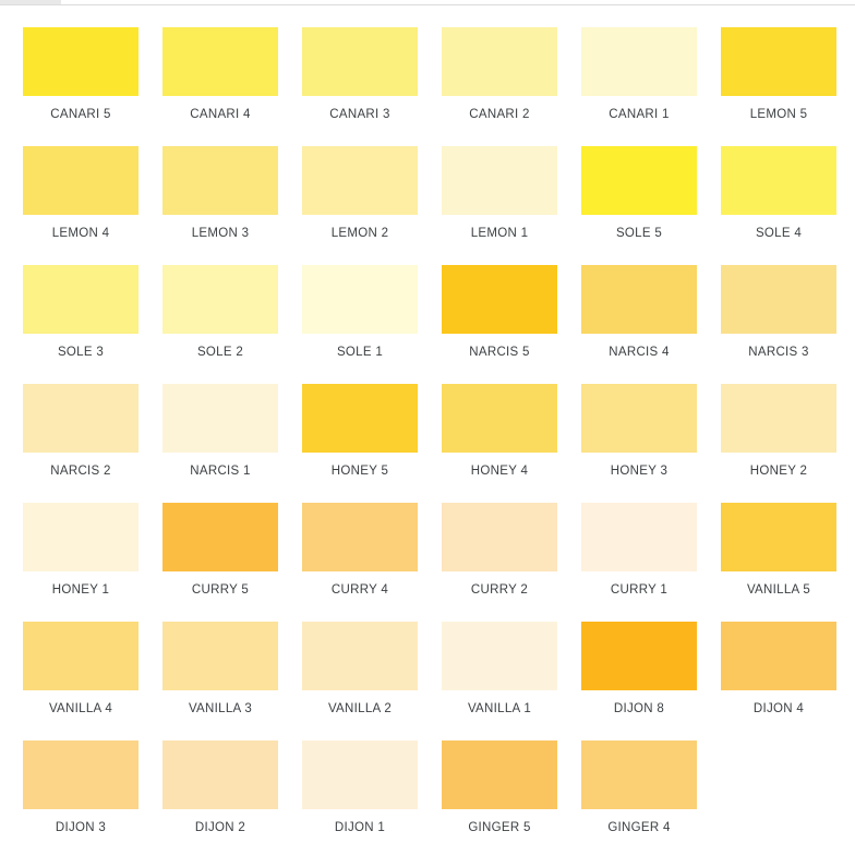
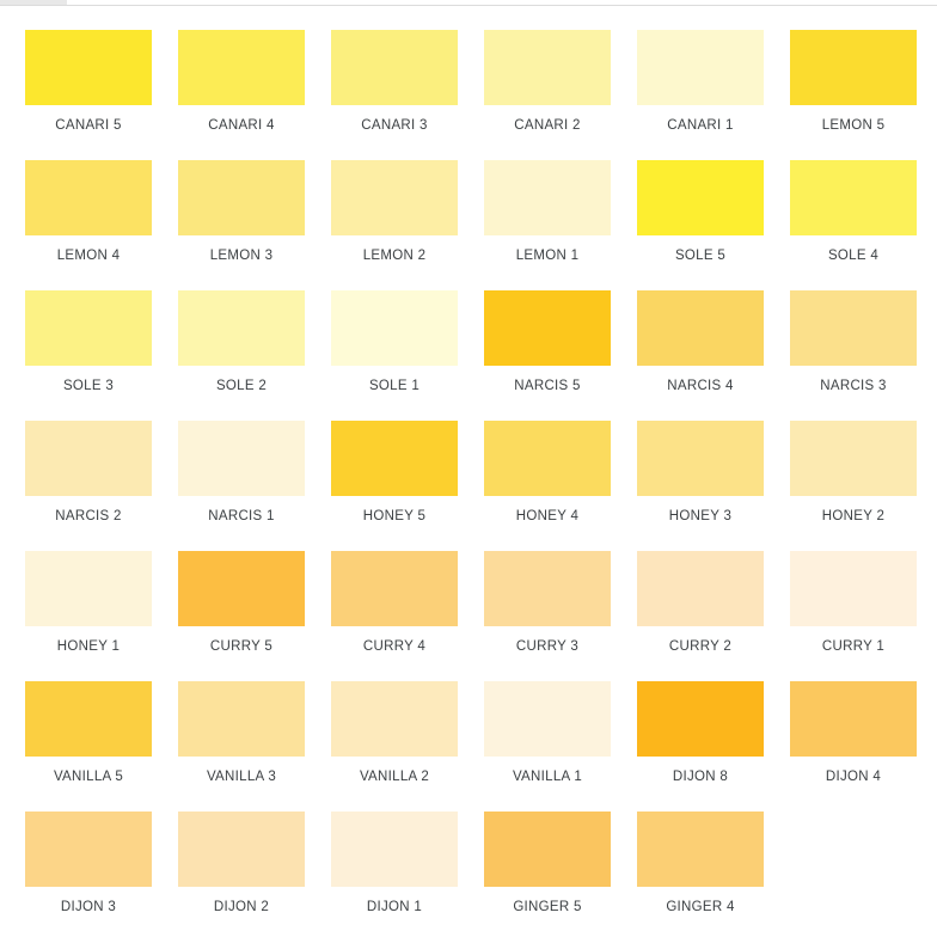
  CANARI 5
  CANARI 4
  CANARI 3
  CANARI 2
  CANARI 1
  LEMON 5
  LEMON 4
  LEMON 3
  LEMON 2
  LEMON 1
  SOLE 5
  SOLE 4
  SOLE 3
  SOLE 2
  SOLE 1
  NARCIS 5
  NARCIS 4
  NARCIS 3
  NARCIS 2
  NARCIS 1
  HONEY 5
  HONEY 4
  HONEY 3
  HONEY 2
  HONEY 1
  CURRY 5
  CURRY 4
+ CURRY 3
  CURRY 2
  CURRY 1
  VANILLA 5
- VANILLA 4
  VANILLA 3
  VANILLA 2
  VANILLA 1
  DIJON 8
  DIJON 4
  DIJON 3
  DIJON 2
  DIJON 1
  GINGER 5
  GINGER 4
